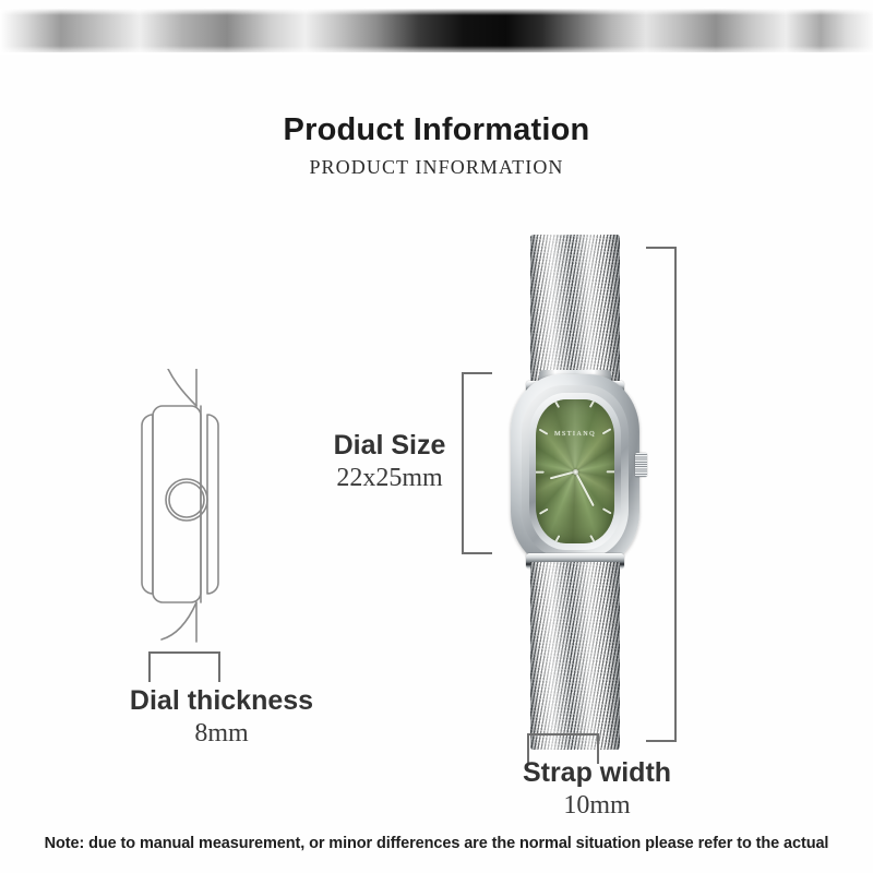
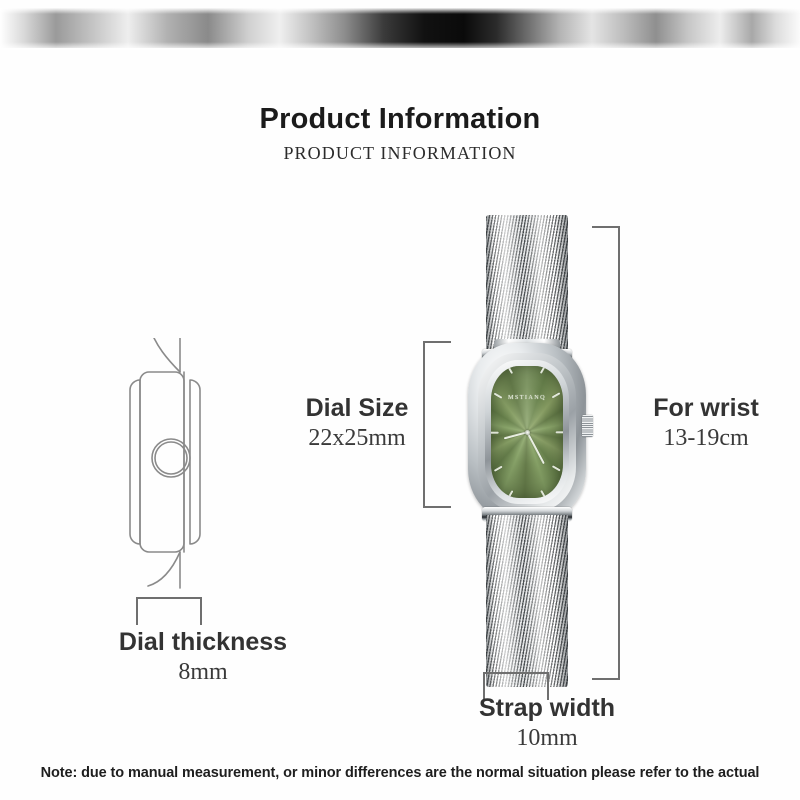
  Product Information
  PRODUCT INFORMATION
  Dial Size
  22x25mm
+ For wrist
+ 13-19cm
  Dial thickness
  8mm
  Strap width
  10mm
  Note: due to manual measurement, or minor differences are the normal situation please refer to the actual
